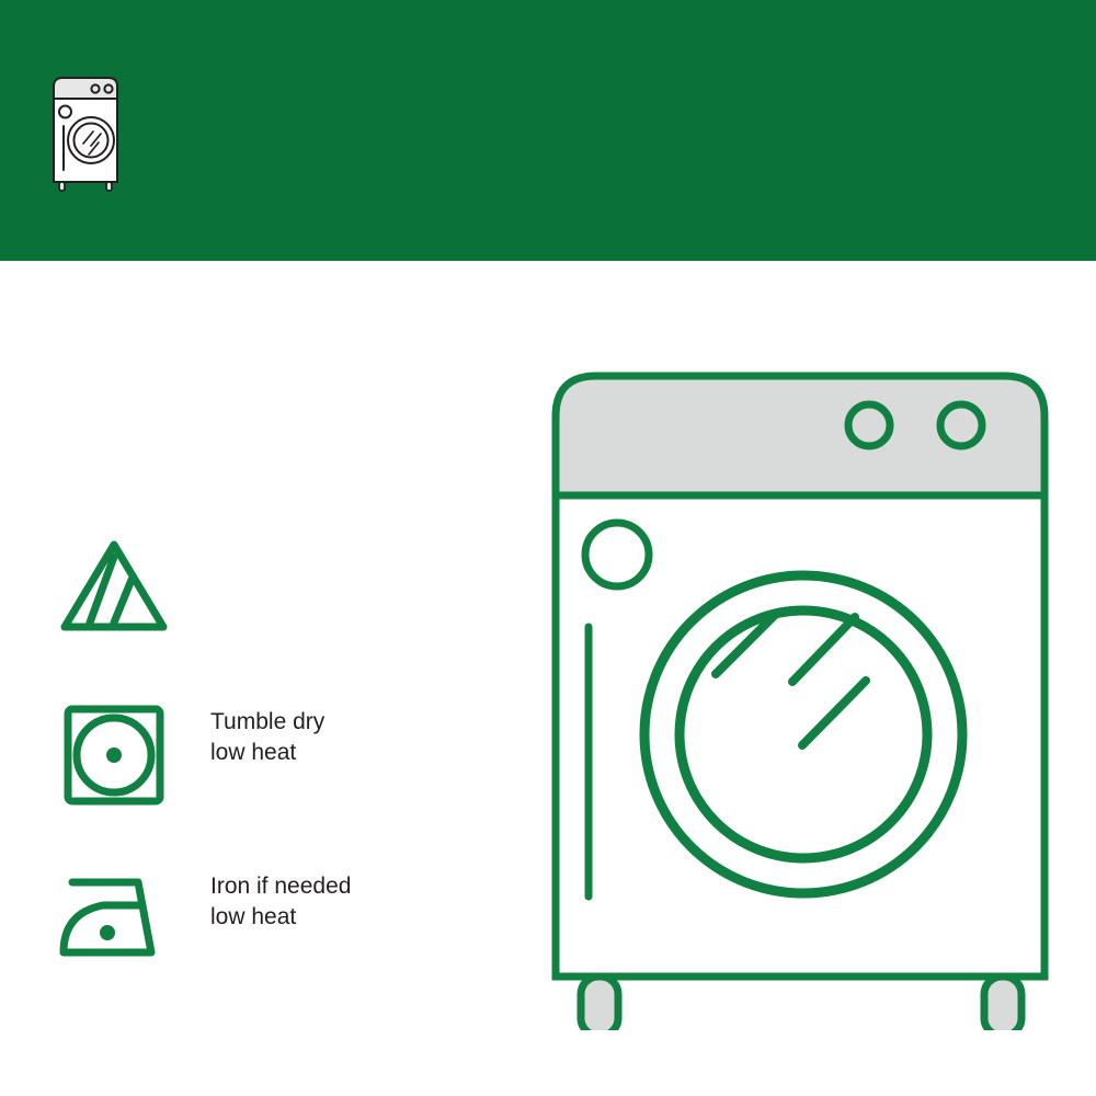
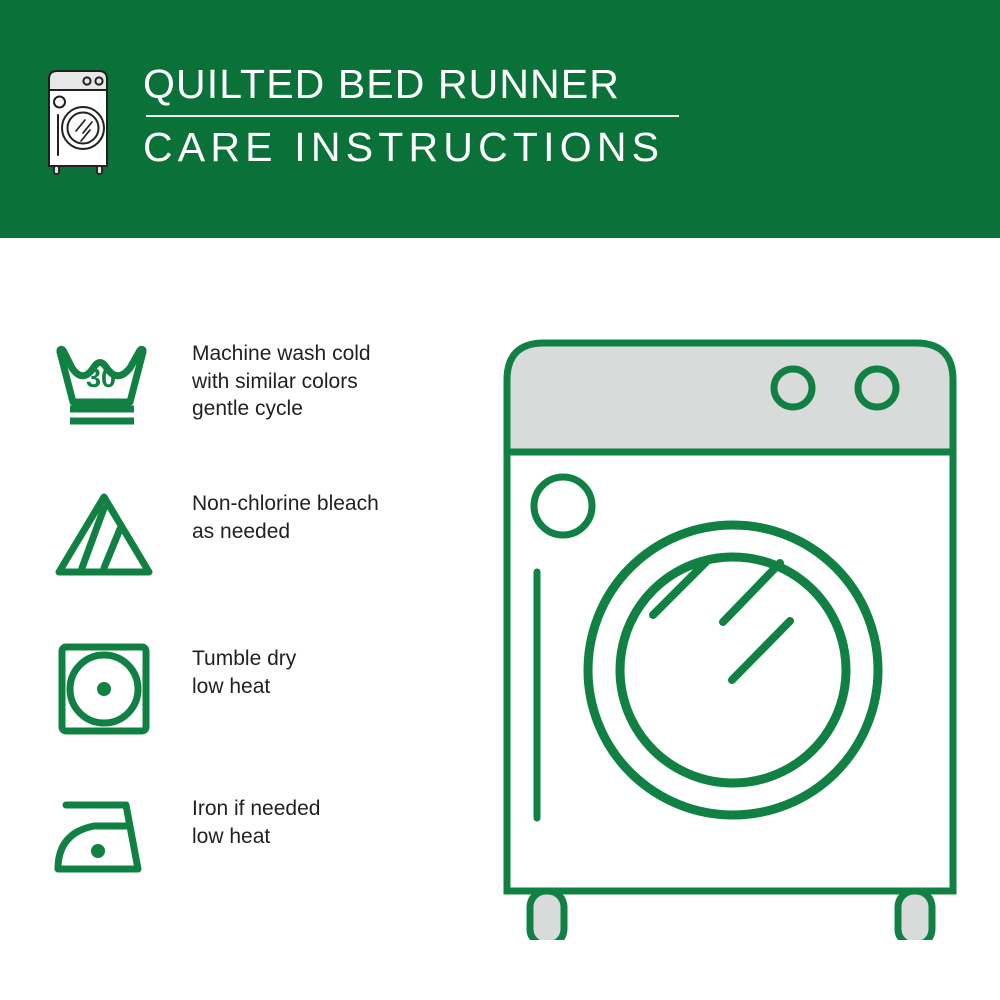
+ QUILTED BED RUNNER
+ CARE INSTRUCTIONS
+ 30
+ Machine wash cold
+ with similar colors
+ gentle cycle
+ Non-chlorine bleach
+ as needed
  Tumble dry
  low heat
  Iron if needed
  low heat
